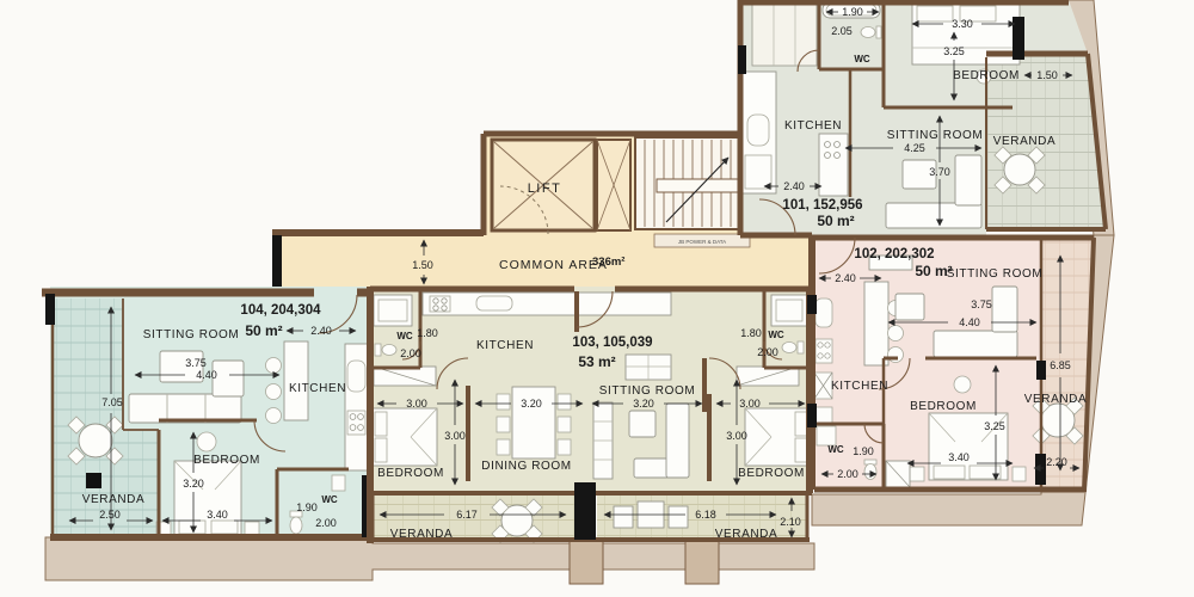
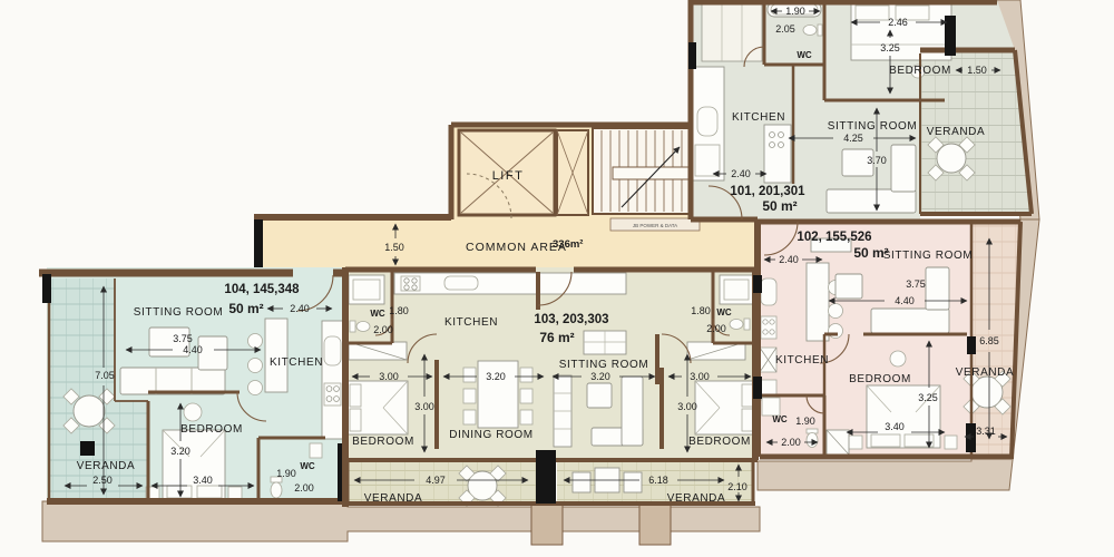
  LIFT
  COMMON AREA
  336m²
  1.50
- 104, 204,304
+ 104, 145,348
  50 m²
  SITTING ROOM
  KITCHEN
  BEDROOM
  VERANDA
  WC
  2.40
  3.75
  4.40
  7.05
  3.20
  3.40
  2.50
  1.90
  2.00
- 103, 105,039
+ 103, 203,303
- 53 m²
+ 76 m²
  KITCHEN
  SITTING ROOM
  DINING ROOM
  BEDROOM
  BEDROOM
  VERANDA
  VERANDA
  WC
  WC
  1.80
  2.00
  1.80
  2.00
  3.00
  3.20
  3.20
  3.00
  3.00
  3.00
- 6.17
+ 4.97
  6.18
  2.10
- 101, 152,956
+ 101, 201,301
  50 m²
  KITCHEN
  SITTING ROOM
  BEDROOM
  VERANDA
  WC
  1.90
  2.05
- 3.30
+ 2.46
  3.25
  1.50
  4.25
  3.70
  2.40
- 102, 202,302
+ 102, 155,526
  50 m²
  SITTING ROOM
  KITCHEN
  BEDROOM
  VERANDA
  WC
  2.40
  3.75
  4.40
  3.25
  3.40
  6.85
- 2.20
+ 3.31
  1.90
  2.00
